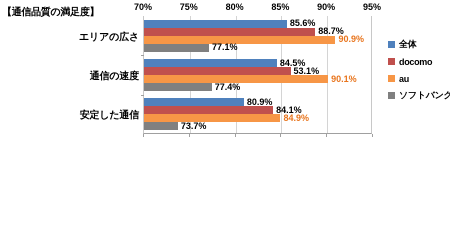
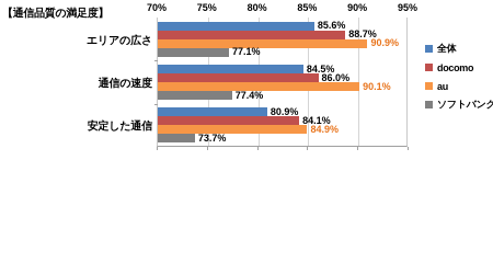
  【通信品質の満足度】
  70%
  75%
  80%
  85%
  90%
  95%
  エリアの広さ
  通信の速度
  安定した通信
  85.6%
  88.7%
  90.9%
  77.1%
  84.5%
- 53.1%
+ 86.0%
  90.1%
  77.4%
  80.9%
  84.1%
  84.9%
  73.7%
  全体
  docomo
  au
  ソフトバンク
